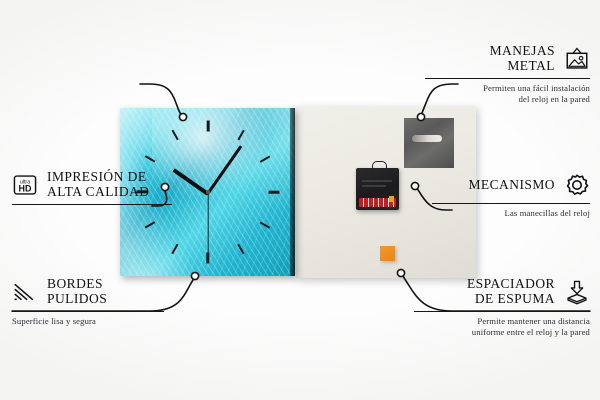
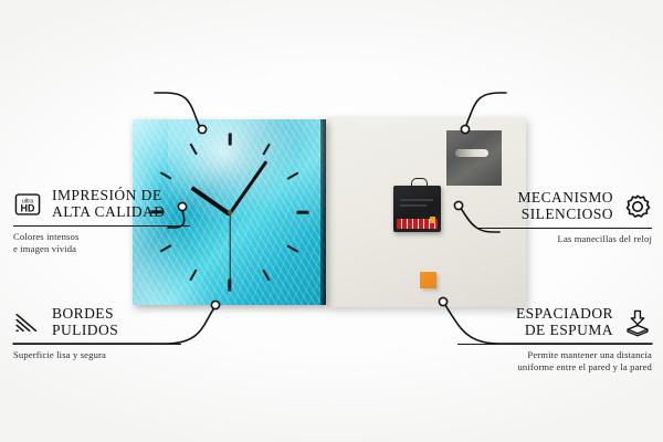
  HD
  IMPRESIÓN DE
  ALTA CALIDAD
+ Colores intensos
+ e imagen vívida
  BORDES
  PULIDOS
  Superficie lisa y segura
- MANEJAS
- METAL
- Permiten una fácil instalación
- del reloj en la pared
  MECANISMO
+ SILENCIOSO
  Las manecillas del reloj
  ESPACIADOR
  DE ESPUMA
  Permite mantener una distancia
- uniforme entre el reloj y la pared
+ uniforme entre el pared y la pared
